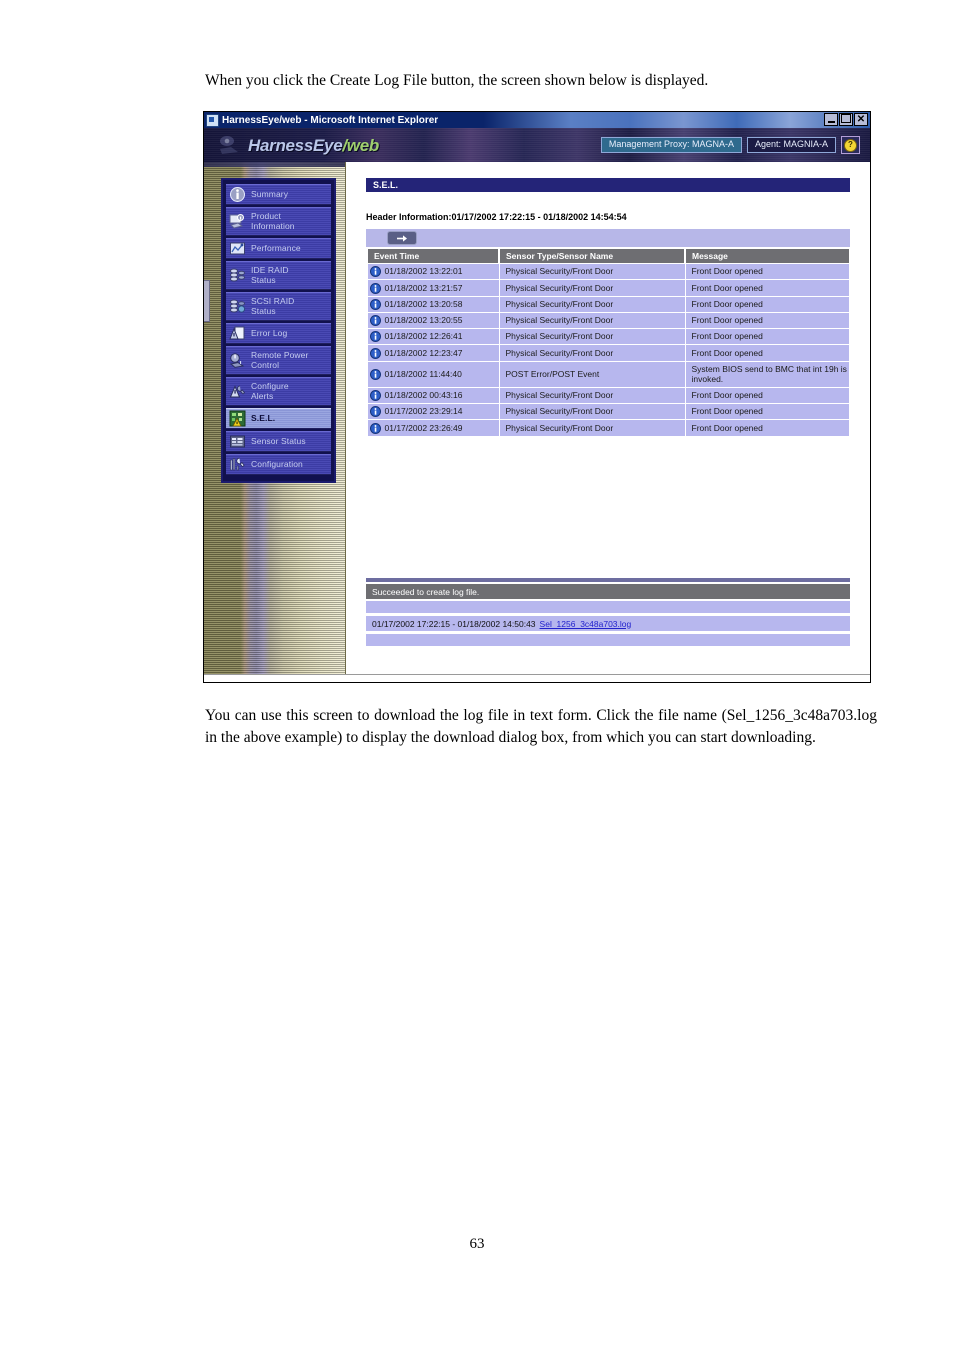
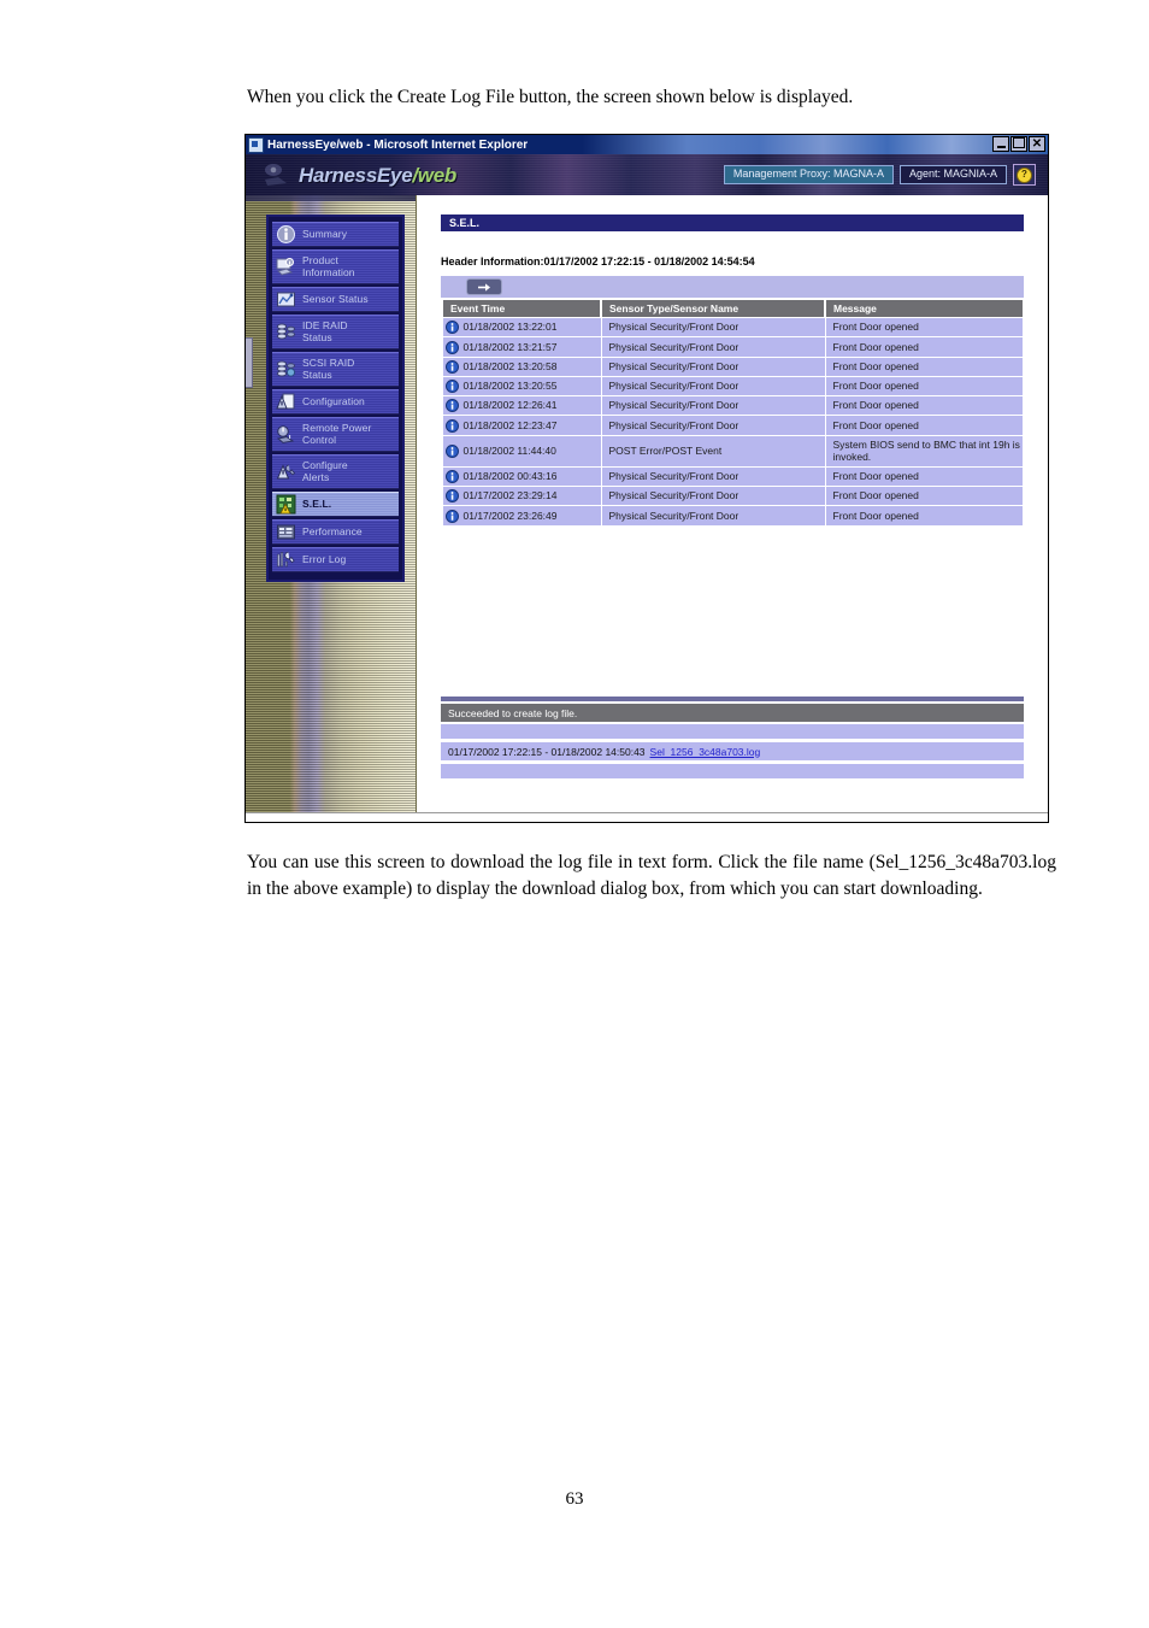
  When you click the Create Log File button, the screen shown below is displayed.
  HarnessEye/web - Microsoft Internet Explorer
  ✕
  HarnessEye/web
  Management Proxy: MAGNA-A
  Agent: MAGNIA-A
  ?
  Summary
  Product
  Information
- Performance
+ Sensor Status
  IDE RAID
  Status
  SCSI RAID
  Status
- Error Log
+ Configuration
  Remote Power
  Control
  Configure
  Alerts
  S.E.L.
- Sensor Status
+ Performance
- Configuration
+ Error Log
  S.E.L.
  Header Information:01/17/2002 17:22:15 - 01/18/2002 14:54:54
  Event Time	Sensor Type/Sensor Name	Message
  01/18/2002 13:22:01	Physical Security/Front Door	Front Door opened
  01/18/2002 13:21:57	Physical Security/Front Door	Front Door opened
  01/18/2002 13:20:58	Physical Security/Front Door	Front Door opened
  01/18/2002 13:20:55	Physical Security/Front Door	Front Door opened
  01/18/2002 12:26:41	Physical Security/Front Door	Front Door opened
  01/18/2002 12:23:47	Physical Security/Front Door	Front Door opened
  01/18/2002 11:44:40	POST Error/POST Event	System BIOS send to BMC that int 19h is invoked.
  01/18/2002 00:43:16	Physical Security/Front Door	Front Door opened
  01/17/2002 23:29:14	Physical Security/Front Door	Front Door opened
  01/17/2002 23:26:49	Physical Security/Front Door	Front Door opened
  Succeeded to create log file.
  01/17/2002 17:22:15 - 01/18/2002 14:50:43
  Sel_1256_3c48a703.log
  You can use this screen to download the log file in text form. Click the file name (Sel_1256_3c48a703.log in the above example) to display the download dialog box, from which you can start downloading.
  63
